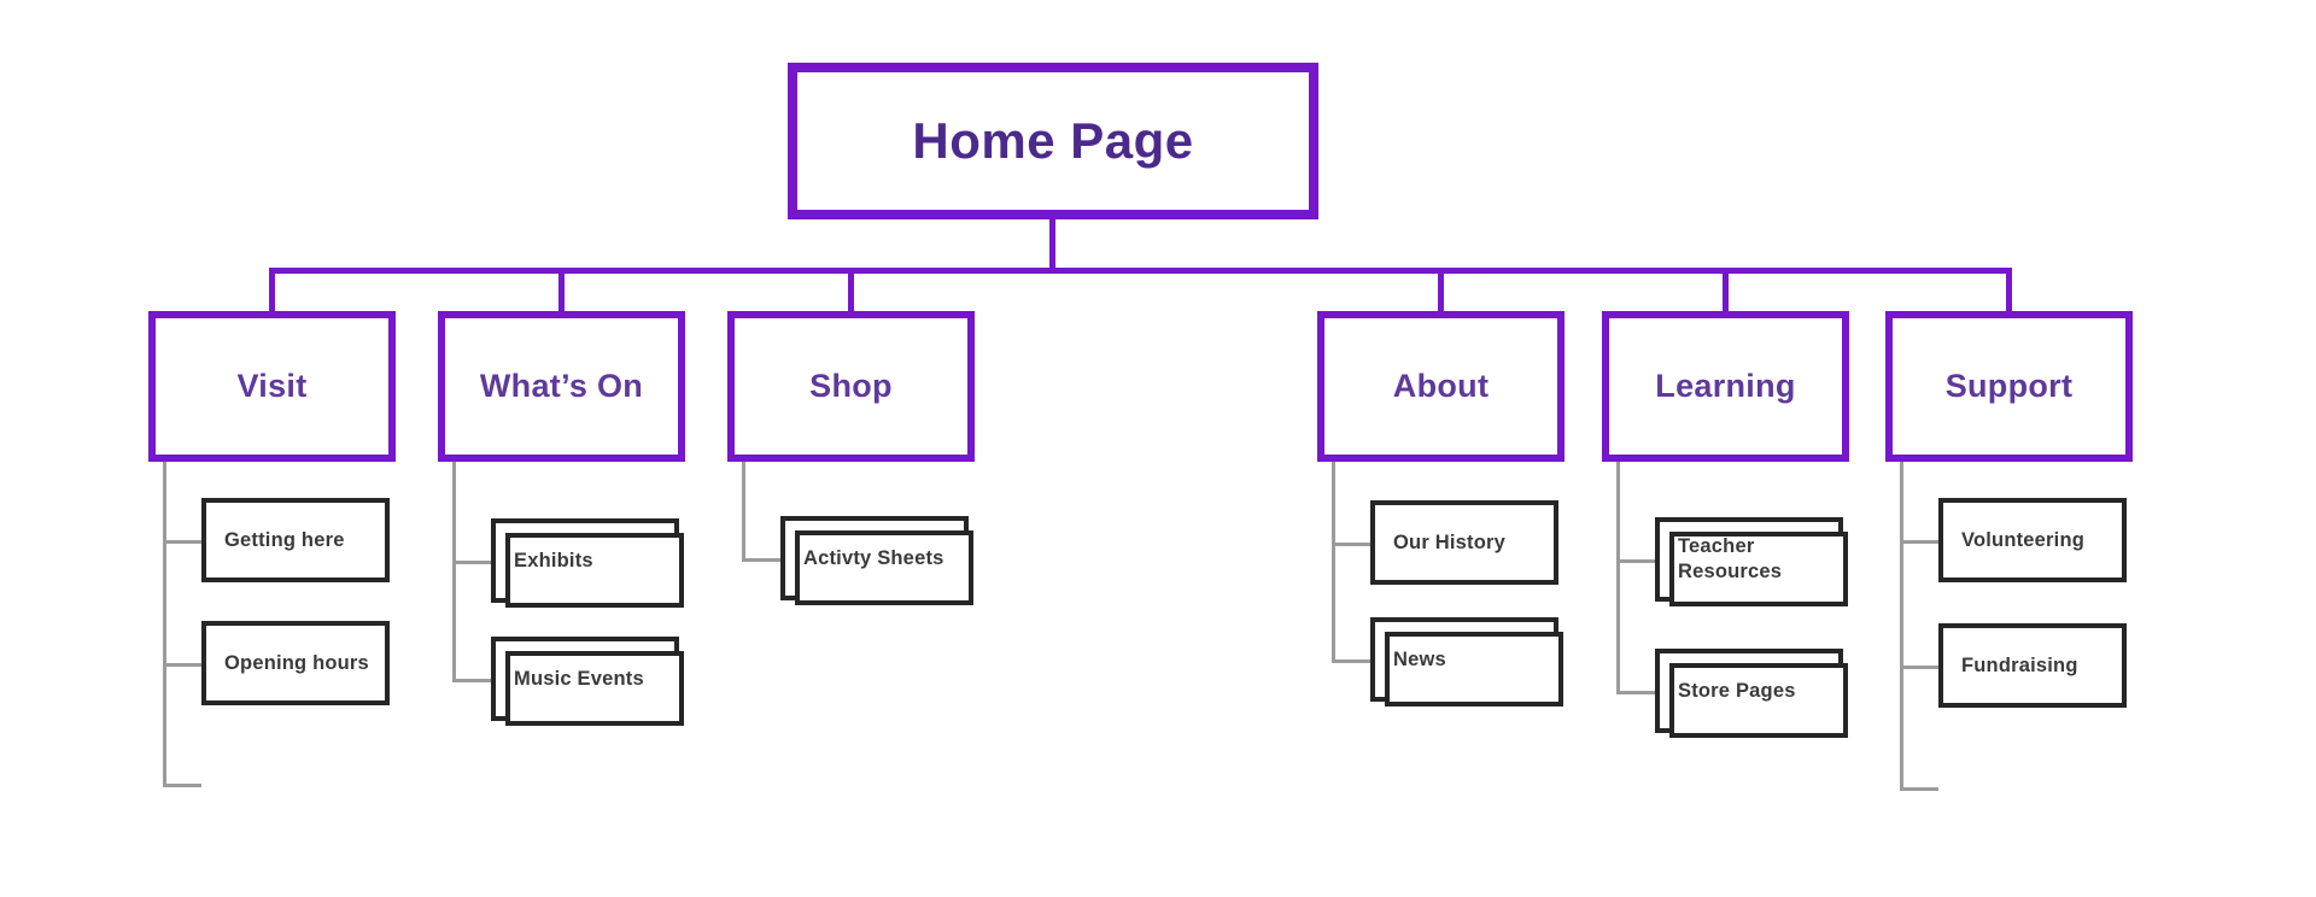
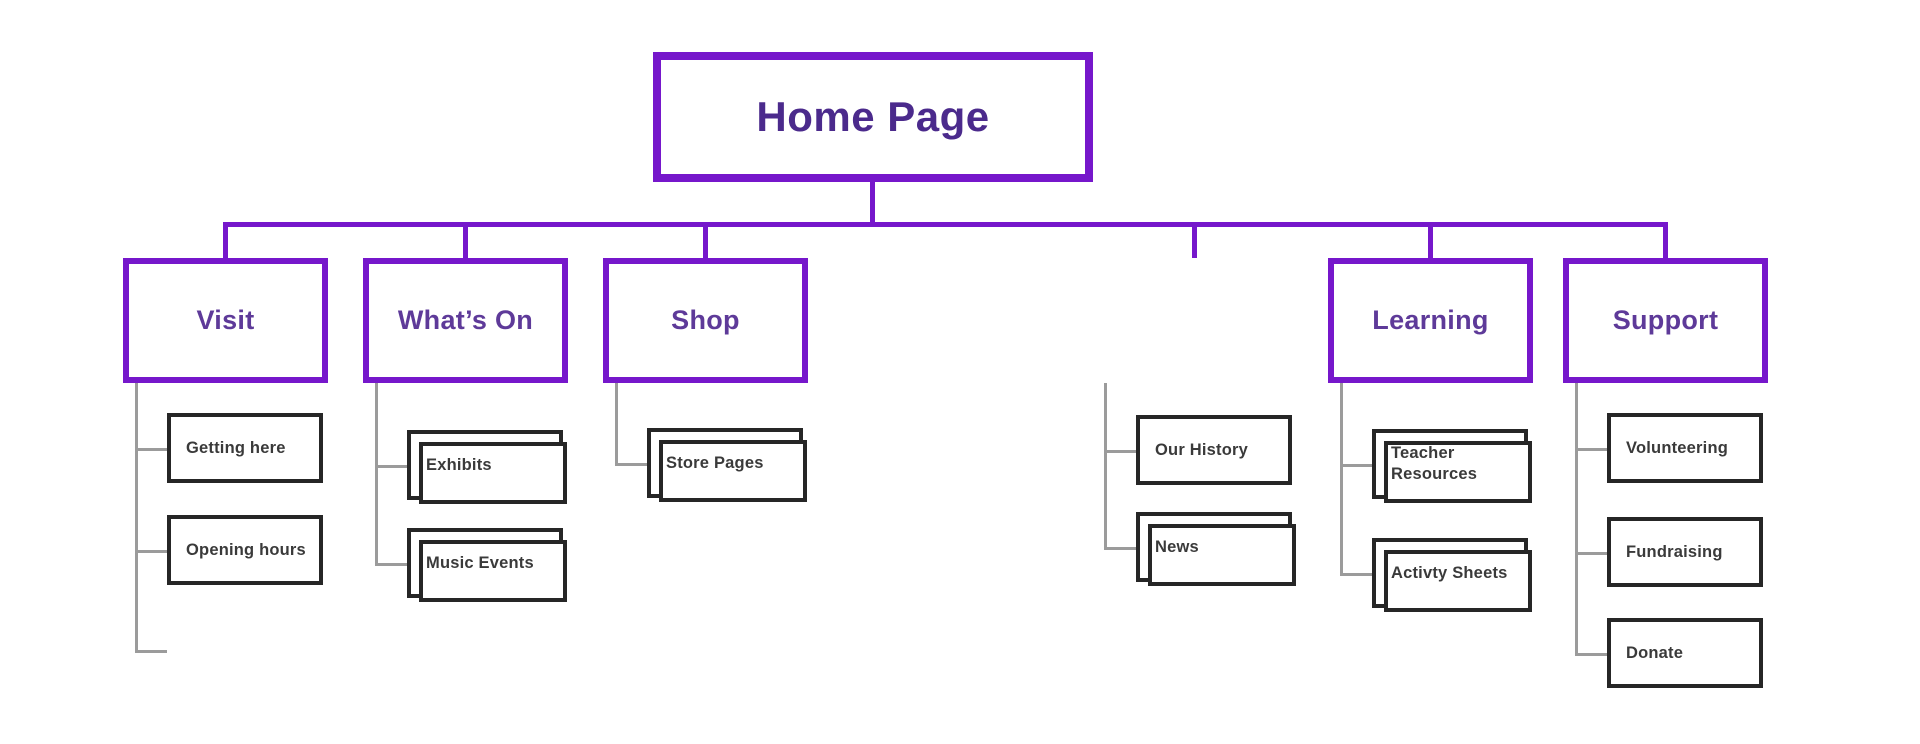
  Home Page
  Visit
  Getting here
  Opening hours
  What’s On
  Exhibits
  Music Events
  Shop
- Activty Sheets
+ Store Pages
- About
  Our History
  News
  Learning
  Teacher Resources
- Store Pages
+ Activty Sheets
  Support
  Volunteering
  Fundraising
+ Donate
